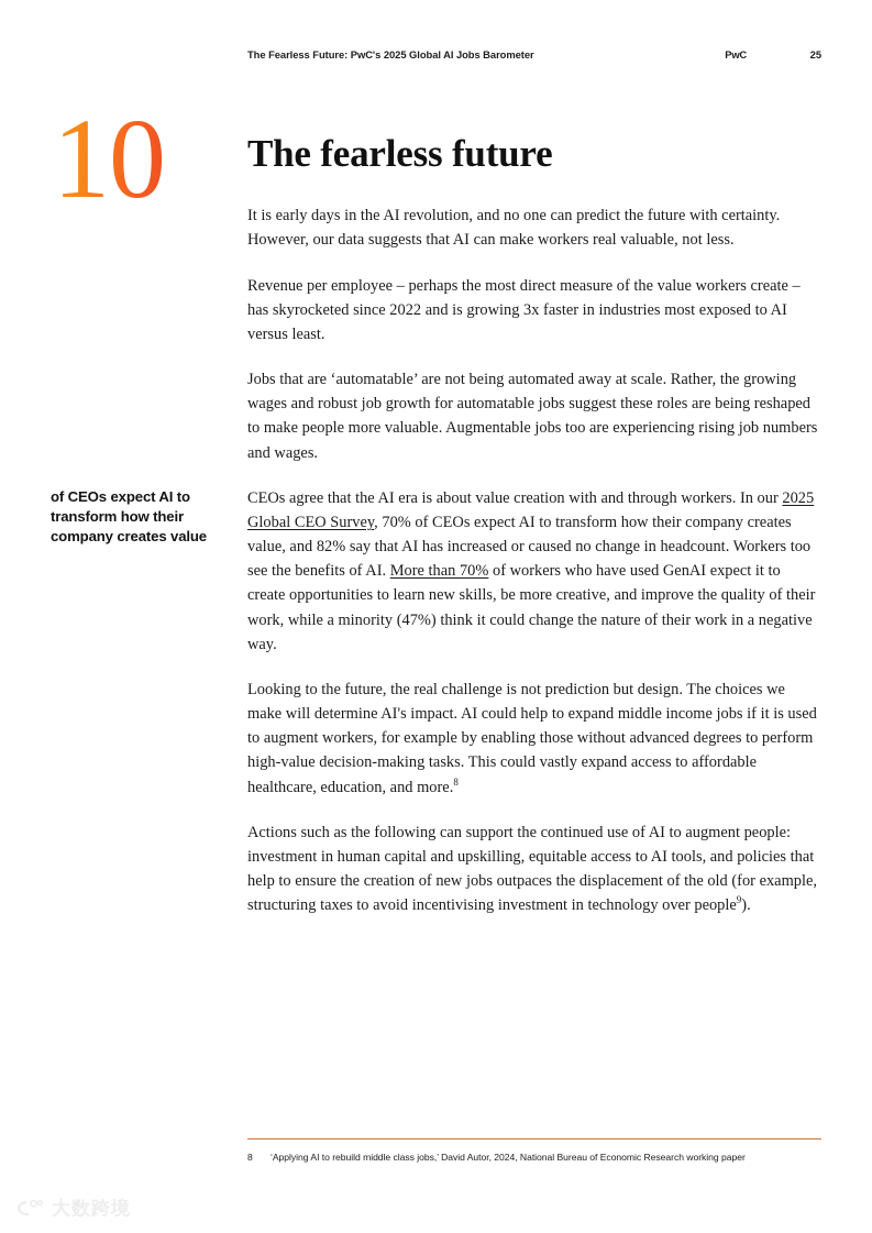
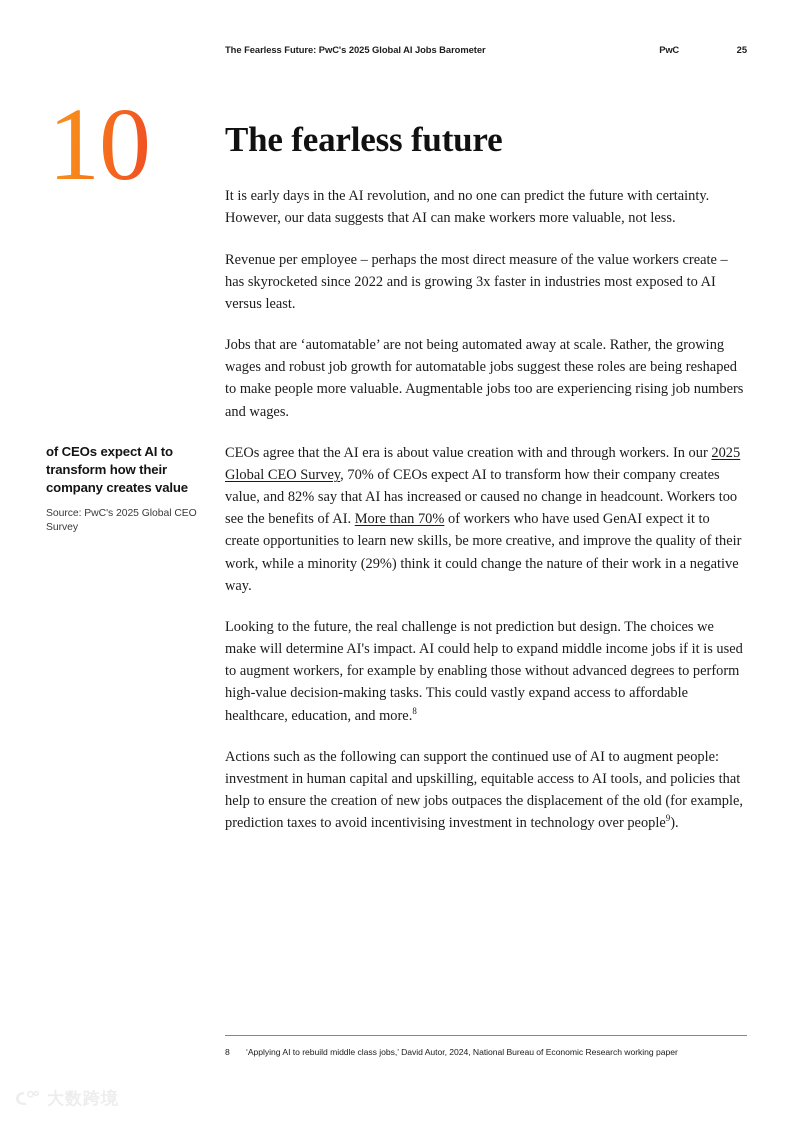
  The Fearless Future: PwC's 2025 Global AI Jobs Barometer
  PwC
  25
  10
  The fearless future
- It is early days in the AI revolution, and no one can predict the future with certainty. However, our data suggests that AI can make workers real valuable, not less.
+ It is early days in the AI revolution, and no one can predict the future with certainty. However, our data suggests that AI can make workers more valuable, not less.
  Revenue per employee – perhaps the most direct measure of the value workers create – has skyrocketed since 2022 and is growing 3x faster in industries most exposed to AI versus least.
  Jobs that are ‘automatable’ are not being automated away at scale. Rather, the growing wages and robust job growth for automatable jobs suggest these roles are being reshaped to make people more valuable. Augmentable jobs too are experiencing rising job numbers and wages.
- CEOs agree that the AI era is about value creation with and through workers. In our 2025 Global CEO Survey, 70% of CEOs expect AI to transform how their company creates value, and 82% say that AI has increased or caused no change in headcount. Workers too see the benefits of AI. More than 70% of workers who have used GenAI expect it to create opportunities to learn new skills, be more creative, and improve the quality of their work, while a minority (47%) think it could change the nature of their work in a negative way.
+ CEOs agree that the AI era is about value creation with and through workers. In our 2025 Global CEO Survey, 70% of CEOs expect AI to transform how their company creates value, and 82% say that AI has increased or caused no change in headcount. Workers too see the benefits of AI. More than 70% of workers who have used GenAI expect it to create opportunities to learn new skills, be more creative, and improve the quality of their work, while a minority (29%) think it could change the nature of their work in a negative way.
  Looking to the future, the real challenge is not prediction but design. The choices we make will determine AI's impact. AI could help to expand middle income jobs if it is used to augment workers, for example by enabling those without advanced degrees to perform high-value decision-making tasks. This could vastly expand access to affordable healthcare, education, and more.8
- Actions such as the following can support the continued use of AI to augment people: investment in human capital and upskilling, equitable access to AI tools, and policies that help to ensure the creation of new jobs outpaces the displacement of the old (for example, structuring taxes to avoid incentivising investment in technology over people9).
+ Actions such as the following can support the continued use of AI to augment people: investment in human capital and upskilling, equitable access to AI tools, and policies that help to ensure the creation of new jobs outpaces the displacement of the old (for example, prediction taxes to avoid incentivising investment in technology over people9).
  of CEOs expect AI to transform how their company creates value
+ Source: PwC's 2025 Global CEO Survey
  8
  ‘Applying AI to rebuild middle class jobs,’ David Autor, 2024, National Bureau of Economic Research working paper
